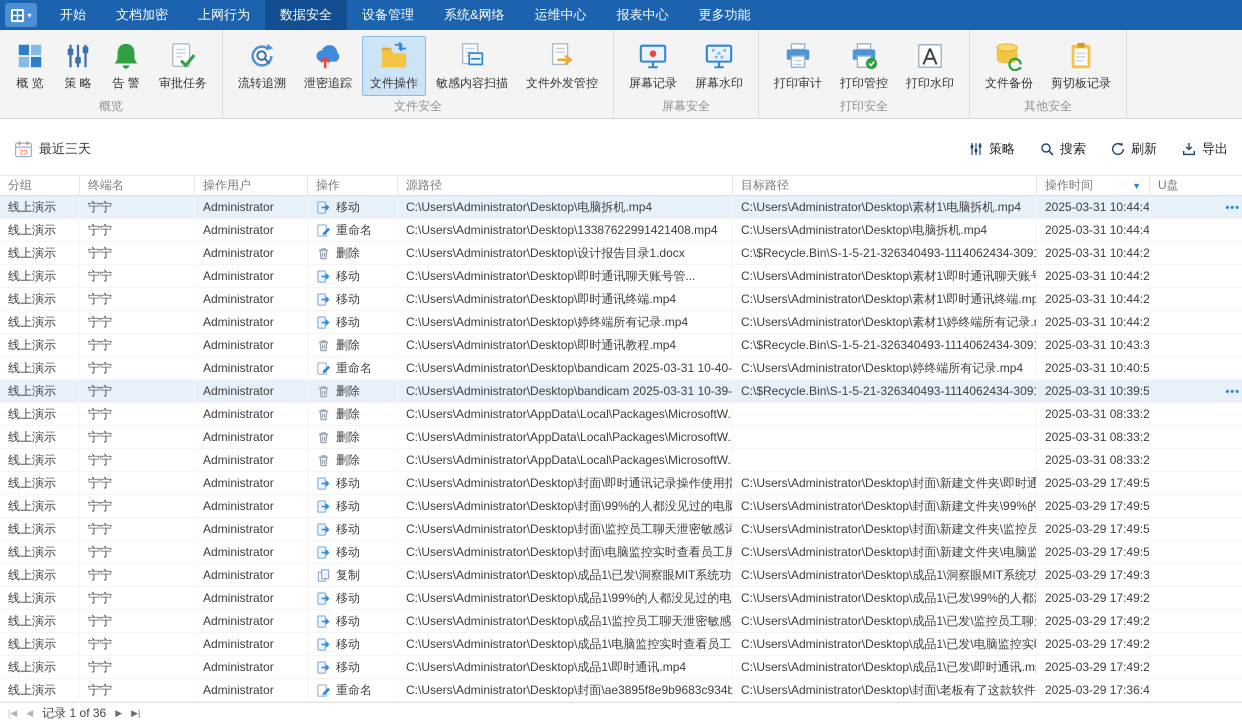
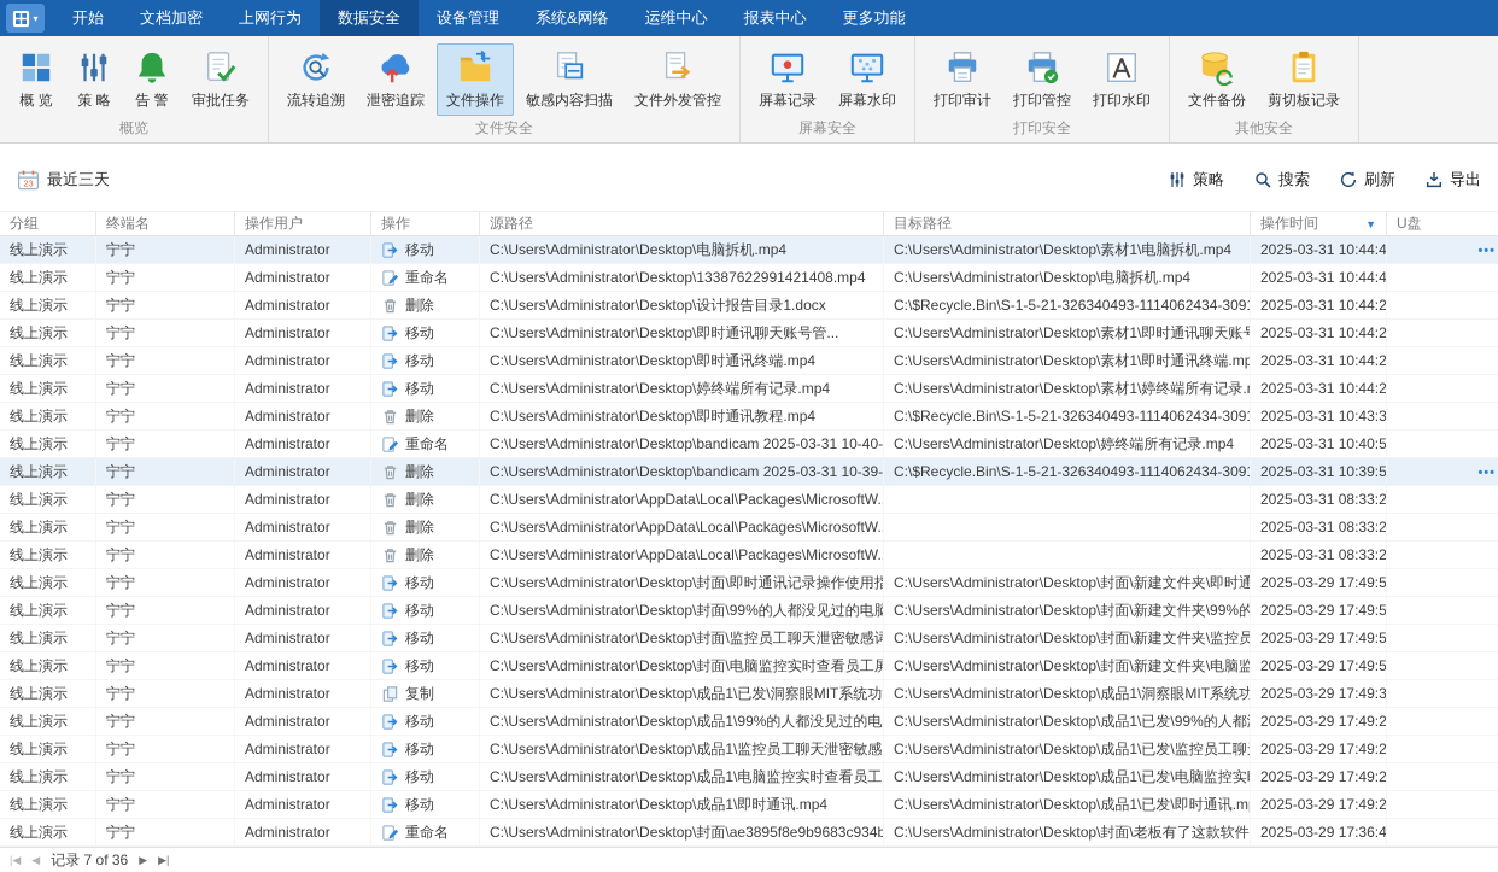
  ▾
  开始
  文档加密
  上网行为
  数据安全
  设备管理
  系统&网络
  运维中心
  报表中心
  更多功能
  概 览
  策 略
  告 警
  审批任务
  概览
  流转追溯
  泄密追踪
  文件操作
  敏感内容扫描
  文件外发管控
  文件安全
  屏幕记录
  屏幕水印
  屏幕安全
  打印审计
  打印管控
  打印水印
  打印安全
  文件备份
  剪切板记录
  其他安全
  23
  最近三天
  策略
  搜索
  刷新
  导出
  分组
  终端名
  操作用户
  操作
  源路径
  目标路径
  操作时间
  ▼
  U盘
  线上演示
  宁宁
  Administrator
  移动
  C:\Users\Administrator\Desktop\电脑拆机.mp4
  C:\Users\Administrator\Desktop\素材1\电脑拆机.mp4
  2025-03-31 10:44:4
  •••
  线上演示
  宁宁
  Administrator
  重命名
  C:\Users\Administrator\Desktop\13387622991421408.mp4
  C:\Users\Administrator\Desktop\电脑拆机.mp4
  2025-03-31 10:44:4
  线上演示
  宁宁
  Administrator
  删除
  C:\Users\Administrator\Desktop\设计报告目录1.docx
  C:\$Recycle.Bin\S-1-5-21-326340493-1114062434-3091
  2025-03-31 10:44:2
  线上演示
  宁宁
  Administrator
  移动
  C:\Users\Administrator\Desktop\即时通讯聊天账号管...
  C:\Users\Administrator\Desktop\素材1\即时通讯聊天账号
  2025-03-31 10:44:2
  线上演示
  宁宁
  Administrator
  移动
  C:\Users\Administrator\Desktop\即时通讯终端.mp4
  C:\Users\Administrator\Desktop\素材1\即时通讯终端.mp
  2025-03-31 10:44:2
  线上演示
  宁宁
  Administrator
  移动
  C:\Users\Administrator\Desktop\婷终端所有记录.mp4
  C:\Users\Administrator\Desktop\素材1\婷终端所有记录.
  2025-03-31 10:44:2
  线上演示
  宁宁
  Administrator
  删除
  C:\Users\Administrator\Desktop\即时通讯教程.mp4
  C:\$Recycle.Bin\S-1-5-21-326340493-1114062434-3091
  2025-03-31 10:43:3
  线上演示
  宁宁
  Administrator
  重命名
  C:\Users\Administrator\Desktop\bandicam 2025-03-31 10-40-
  C:\Users\Administrator\Desktop\婷终端所有记录.mp4
  2025-03-31 10:40:5
  线上演示
  宁宁
  Administrator
  删除
  C:\Users\Administrator\Desktop\bandicam 2025-03-31 10-39-
  C:\$Recycle.Bin\S-1-5-21-326340493-1114062434-3091
  2025-03-31 10:39:5
  •••
  线上演示
  宁宁
  Administrator
  删除
  C:\Users\Administrator\AppData\Local\Packages\MicrosoftW..
  2025-03-31 08:33:2
  线上演示
  宁宁
  Administrator
  删除
  C:\Users\Administrator\AppData\Local\Packages\MicrosoftW..
  2025-03-31 08:33:2
  线上演示
  宁宁
  Administrator
  删除
  C:\Users\Administrator\AppData\Local\Packages\MicrosoftW..
  2025-03-31 08:33:2
  线上演示
  宁宁
  Administrator
  移动
  C:\Users\Administrator\Desktop\封面\即时通讯记录操作使用指
  C:\Users\Administrator\Desktop\封面\新建文件夹\即时通
  2025-03-29 17:49:5
  线上演示
  宁宁
  Administrator
  移动
  C:\Users\Administrator\Desktop\封面\99%的人都没见过的电脑
  C:\Users\Administrator\Desktop\封面\新建文件夹\99%的
  2025-03-29 17:49:5
  线上演示
  宁宁
  Administrator
  移动
  C:\Users\Administrator\Desktop\封面\监控员工聊天泄密敏感词
  C:\Users\Administrator\Desktop\封面\新建文件夹\监控员
  2025-03-29 17:49:5
  线上演示
  宁宁
  Administrator
  移动
  C:\Users\Administrator\Desktop\封面\电脑监控实时查看员工屏
  C:\Users\Administrator\Desktop\封面\新建文件夹\电脑监
  2025-03-29 17:49:5
  线上演示
  宁宁
  Administrator
  复制
  C:\Users\Administrator\Desktop\成品1\已发\洞察眼MIT系统功
  C:\Users\Administrator\Desktop\成品1\洞察眼MIT系统功
  2025-03-29 17:49:3
  线上演示
  宁宁
  Administrator
  移动
  C:\Users\Administrator\Desktop\成品1\99%的人都没见过的电
  C:\Users\Administrator\Desktop\成品1\已发\99%的人都
  2025-03-29 17:49:2
  线上演示
  宁宁
  Administrator
  移动
  C:\Users\Administrator\Desktop\成品1\监控员工聊天泄密敏感
  C:\Users\Administrator\Desktop\成品1\已发\监控员工聊
  2025-03-29 17:49:2
  线上演示
  宁宁
  Administrator
  移动
  C:\Users\Administrator\Desktop\成品1\电脑监控实时查看员工
  C:\Users\Administrator\Desktop\成品1\已发\电脑监控实
  2025-03-29 17:49:2
  线上演示
  宁宁
  Administrator
  移动
  C:\Users\Administrator\Desktop\成品1\即时通讯.mp4
  C:\Users\Administrator\Desktop\成品1\已发\即时通讯.m
  2025-03-29 17:49:2
  线上演示
  宁宁
  Administrator
  重命名
  C:\Users\Administrator\Desktop\封面\ae3895f8e9b9683c934b
  C:\Users\Administrator\Desktop\封面\老板有了这款软件
  2025-03-29 17:36:4
  |◀
  ◀
- 记录 1 of 36
+ 记录 7 of 36
  ▶
  ▶|
